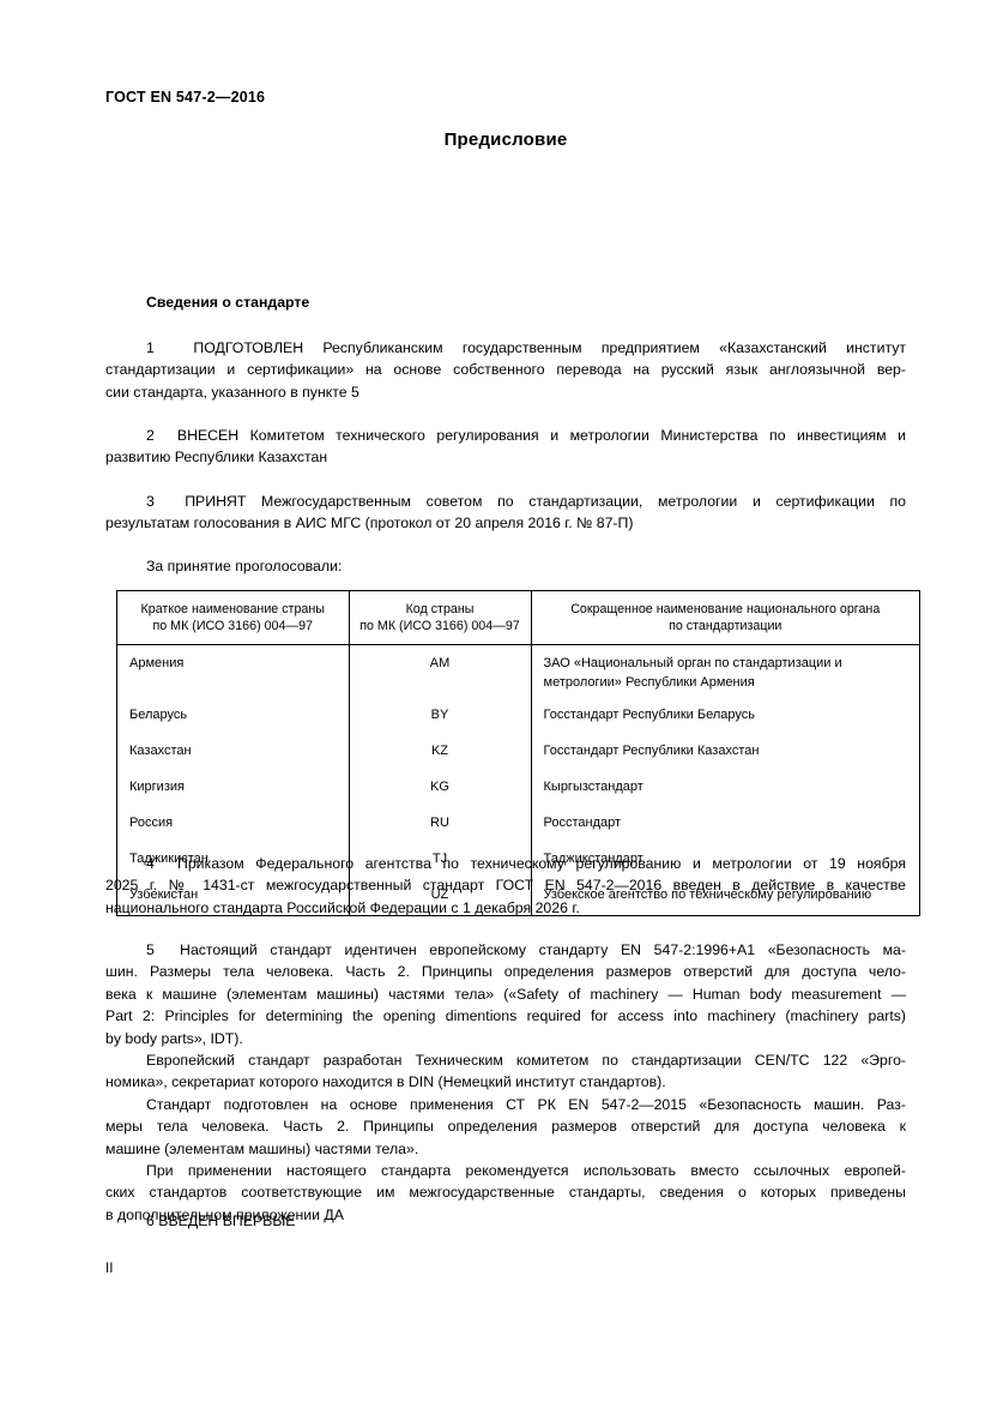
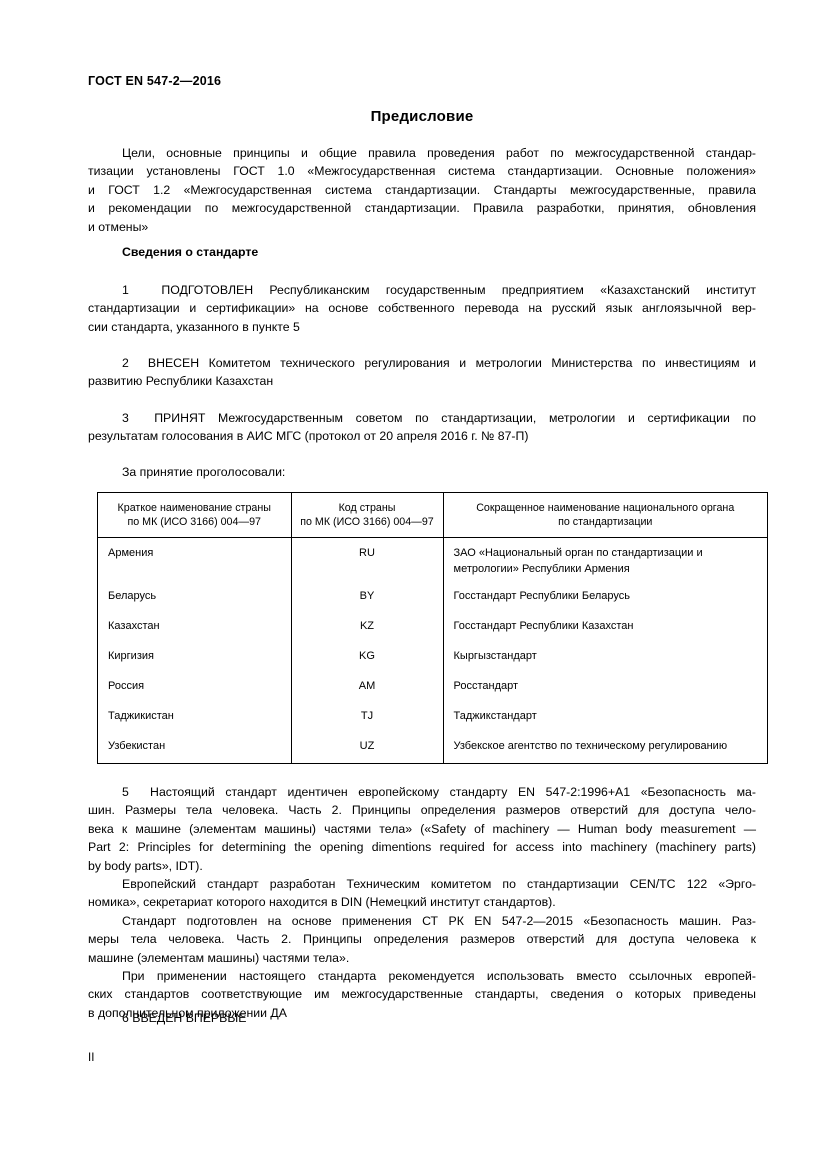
  ГОСТ EN 547-2—2016
  Предисловие
+ Цели, основные принципы и общие правила проведения работ по межгосударственной стандар-
+ тизации установлены ГОСТ 1.0 «Межгосударственная система стандартизации. Основные положения»
+ и ГОСТ 1.2 «Межгосударственная система стандартизации. Стандарты межгосударственные, правила
+ и рекомендации по межгосударственной стандартизации. Правила разработки, принятия, обновления
+ и отмены»
  Сведения о стандарте
  1 ПОДГОТОВЛЕН Республиканским государственным предприятием «Казахстанский институт
  стандартизации и сертификации» на основе собственного перевода на русский язык англоязычной вер-
  сии стандарта, указанного в пункте 5
  2 ВНЕСЕН Комитетом технического регулирования и метрологии Министерства по инвестициям и
  развитию Республики Казахстан
  3 ПРИНЯТ Межгосударственным советом по стандартизации, метрологии и сертификации по
  результатам голосования в АИС МГС (протокол от 20 апреля 2016 г. № 87-П)
  За принятие проголосовали:
  Краткое наименование страны по МК (ИСО 3166) 004—97	Код страны по МК (ИСО 3166) 004—97	Сокращенное наименование национального органа по стандартизации
- Армения	AM	ЗАО «Национальный орган по стандартизации и метрологии» Республики Армения
+ Армения	RU	ЗАО «Национальный орган по стандартизации и метрологии» Республики Армения
  Беларусь	BY	Госстандарт Республики Беларусь
  Казахстан	KZ	Госстандарт Республики Казахстан
  Киргизия	KG	Кыргызстандарт
- Россия	RU	Росстандарт
+ Россия	AM	Росстандарт
  Таджикистан	TJ	Таджикстандарт
  Узбекистан	UZ	Узбекское агентство по техническому регулированию
- 4 Приказом Федерального агентства по техническому регулированию и метрологии от 19 ноября
- 2025 г. № 1431-ст межгосударственный стандарт ГОСТ EN 547-2—2016 введен в действие в качестве
- национального стандарта Российской Федерации с 1 декабря 2026 г.
  5 Настоящий стандарт идентичен европейскому стандарту EN 547-2:1996+А1 «Безопасность ма-
  шин. Размеры тела человека. Часть 2. Принципы определения размеров отверстий для доступа чело-
  века к машине (элементам машины) частями тела» («Safety of machinery — Human body measurement —
  Part 2: Principles for determining the opening dimentions required for access into machinery (machinery parts)
  by body parts», IDT).
  Европейский стандарт разработан Техническим комитетом по стандартизации CEN/TC 122 «Эрго-
  номика», секретариат которого находится в DIN (Немецкий институт стандартов).
  Стандарт подготовлен на основе применения СТ РК EN 547-2—2015 «Безопасность машин. Раз-
  меры тела человека. Часть 2. Принципы определения размеров отверстий для доступа человека к
  машине (элементам машины) частями тела».
  При применении настоящего стандарта рекомендуется использовать вместо ссылочных европей-
  ских стандартов соответствующие им межгосударственные стандарты, сведения о которых приведены
  в дополнительном приложении ДА
  6 ВВЕДЕН ВПЕРВЫЕ
  II
